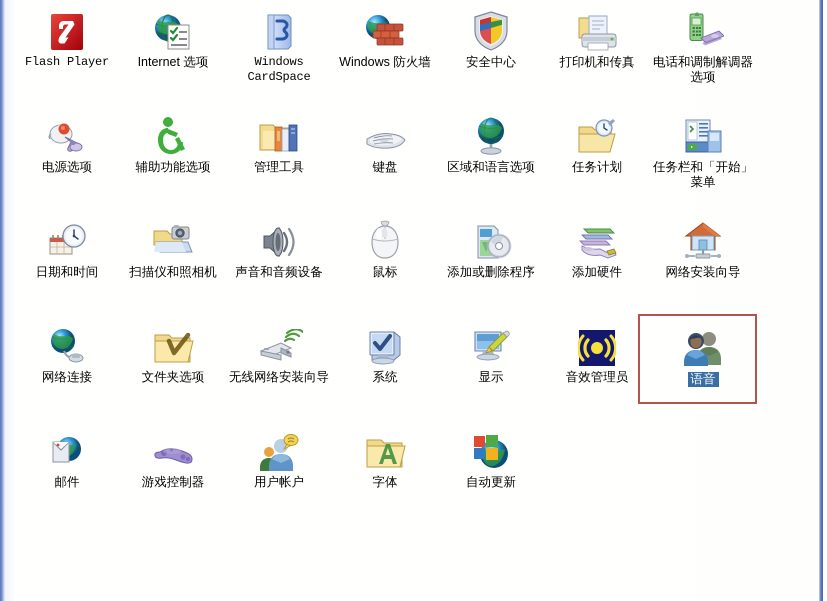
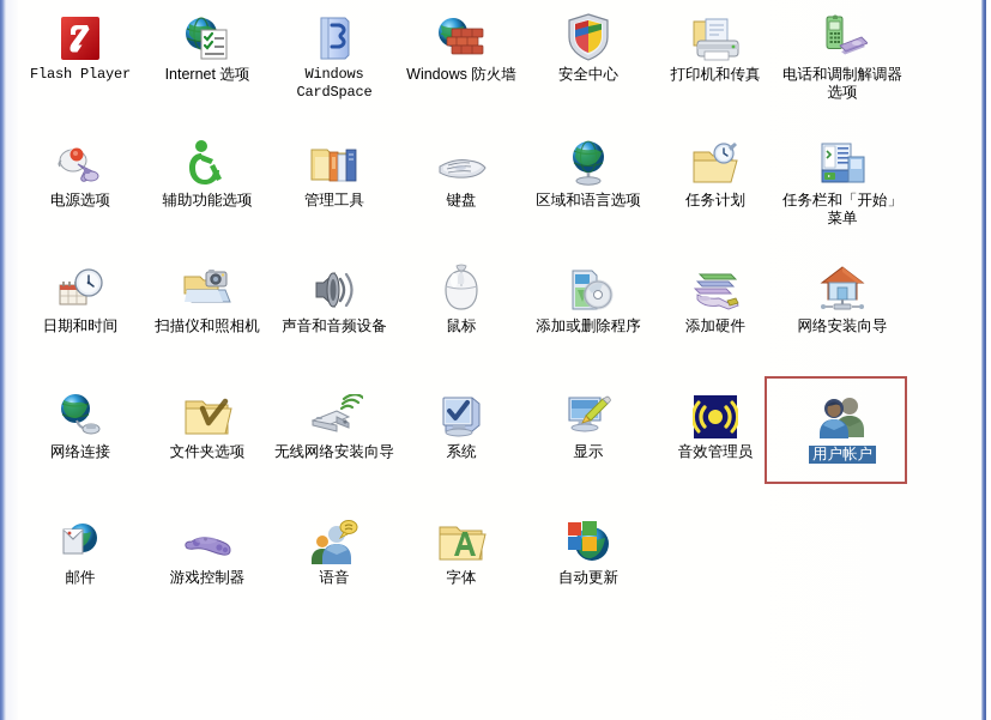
  Flash Player
  Internet 选项
  Windows CardSpace
  Windows 防火墙
  安全中心
  打印机和传真
  电话和调制解调器选项
  电源选项
  辅助功能选项
  管理工具
  键盘
  区域和语言选项
  任务计划
  任务栏和「开始」菜单
  日期和时间
  扫描仪和照相机
  声音和音频设备
  鼠标
  添加或删除程序
  添加硬件
  网络安装向导
  网络连接
  文件夹选项
  无线网络安装向导
  系统
  显示
  音效管理员
- 语音
+ 用户帐户
  邮件
  游戏控制器
- 用户帐户
+ 语音
  字体
  自动更新
